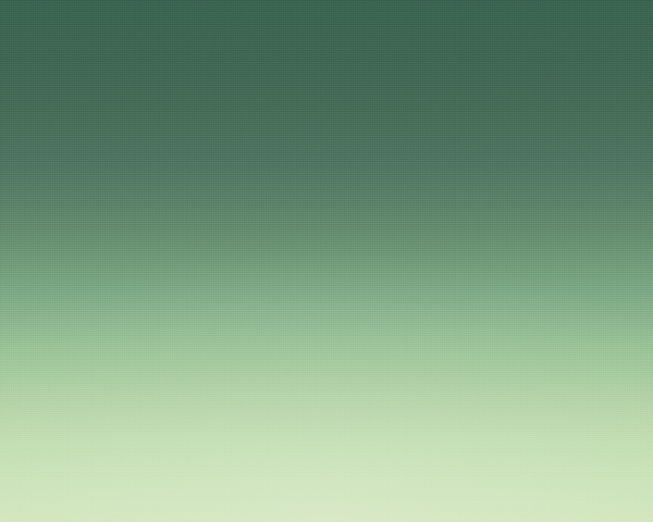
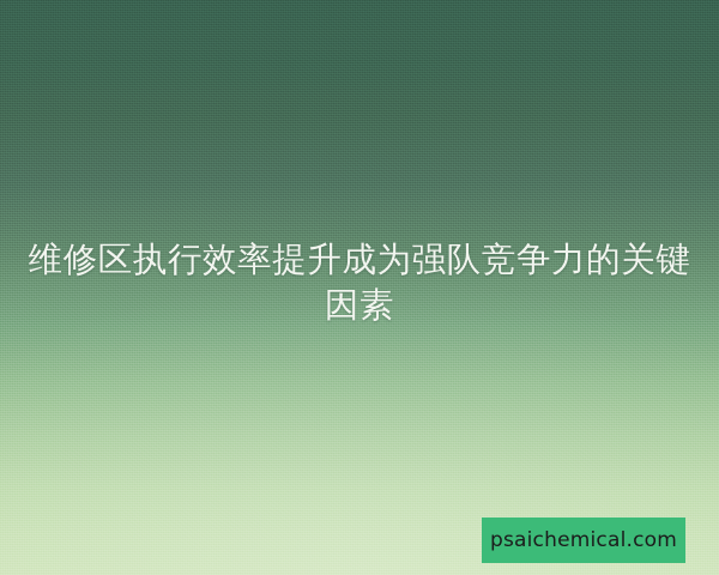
+ 维修区执行效率提升成为强队竞争力的关键因素
+ psaichemical.com
